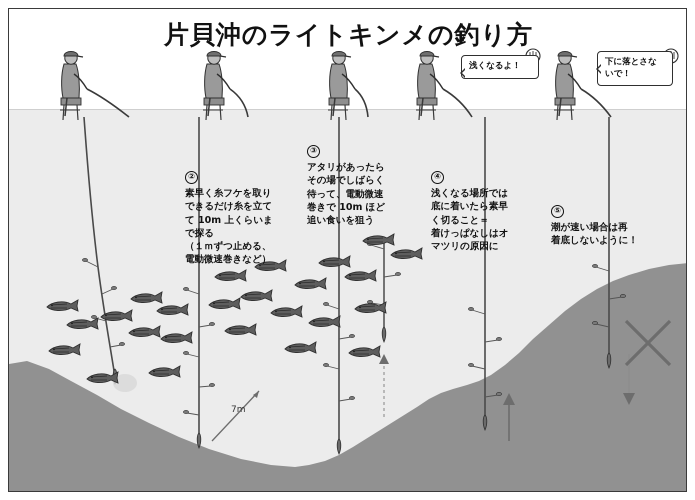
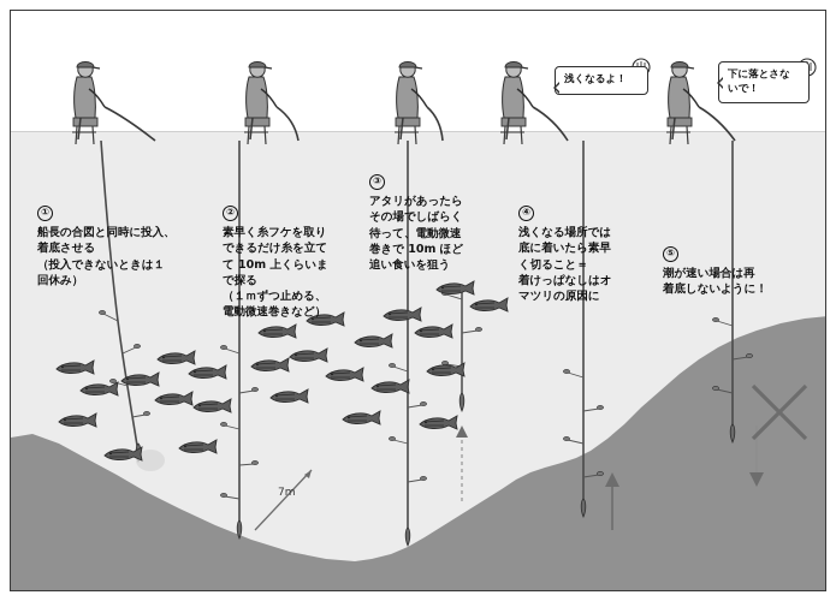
- 片貝沖のライトキンメの釣り方
  浅くなるよ！
  下に落とさな
  いで！
+ ①
+ 船長の合図と同時に投入、
+ 着底させる
+ （投入できないときは１
+ 回休み）
  ②
  素早く糸フケを取り
  できるだけ糸を立て
  て 10m 上くらいま
  で探る
  （１ｍずつ止める、
  電動微速巻きなど）
  ③
  アタリがあったら
  その場でしばらく
  待って、電動微速
  巻きで 10m ほど
  追い食いを狙う
  ④
  浅くなる場所では
  底に着いたら素早
  く切ること＝
  着けっぱなしはオ
  マツリの原因に
  ⑤
  潮が速い場合は再
  着底しないように！
  7m
